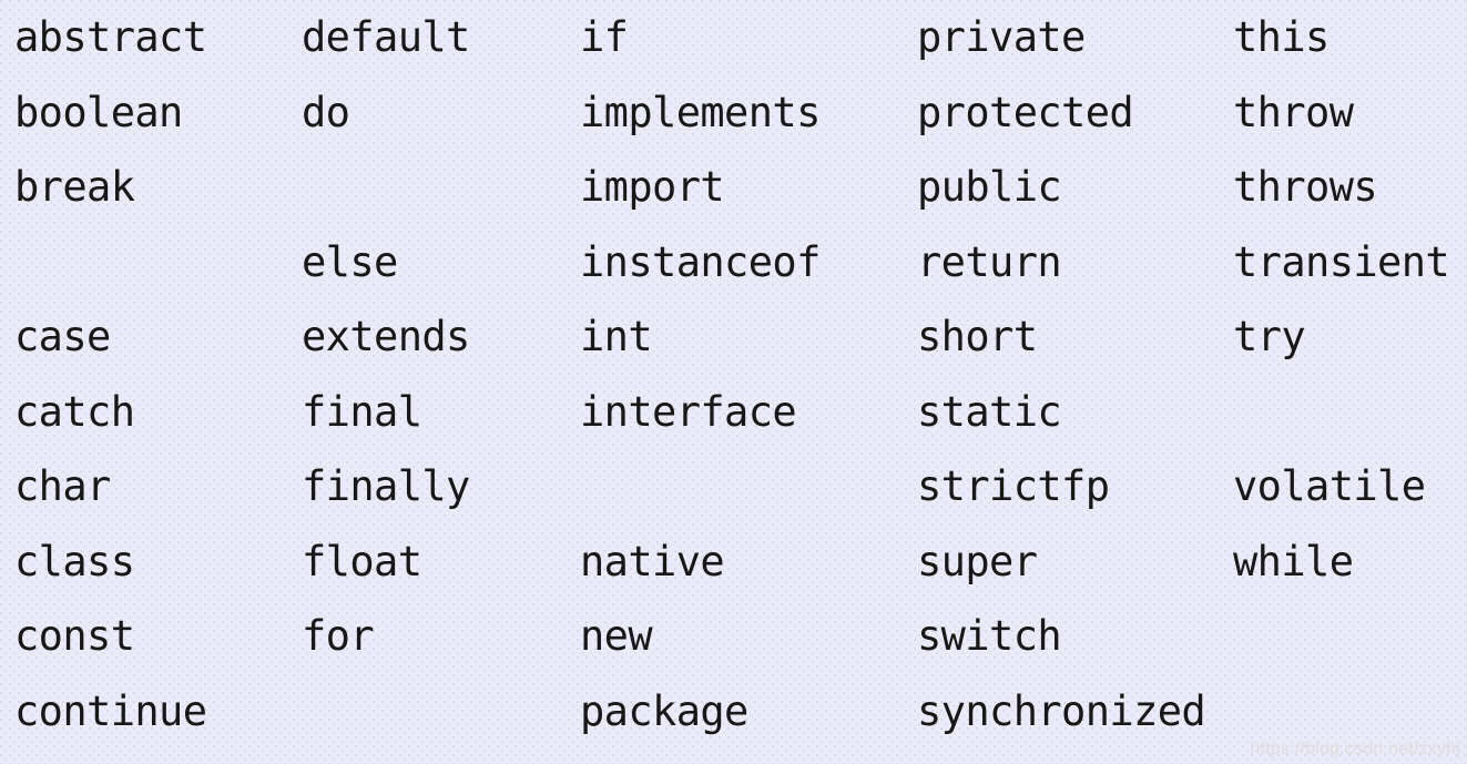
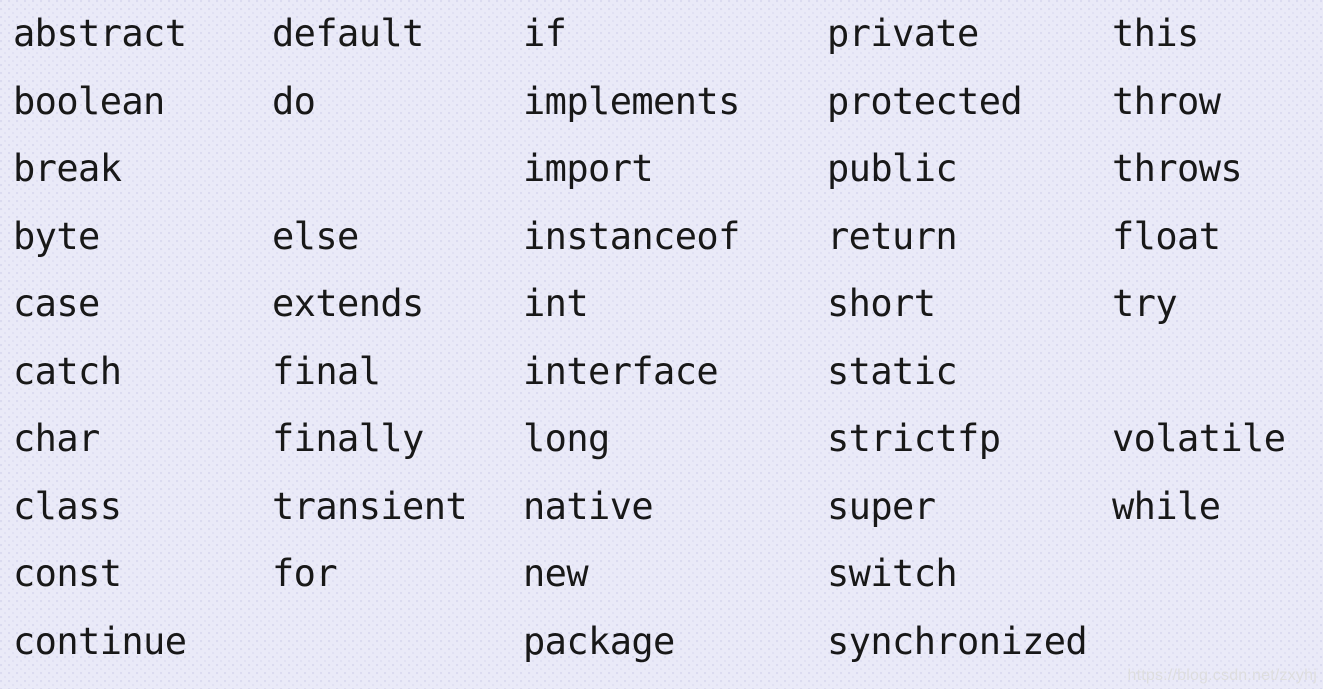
  abstract
  boolean
  break
+ byte
  case
  catch
  char
  class
  const
  continue
  default
  do
  else
  extends
  final
  finally
- float
+ transient
  for
  if
  implements
  import
  instanceof
  int
  interface
+ long
  native
  new
  package
  private
  protected
  public
  return
  short
  static
  strictfp
  super
  switch
  synchronized
  this
  throw
  throws
- transient
+ float
  try
  volatile
  while
  https://blog.csdn.net/zxyhj
